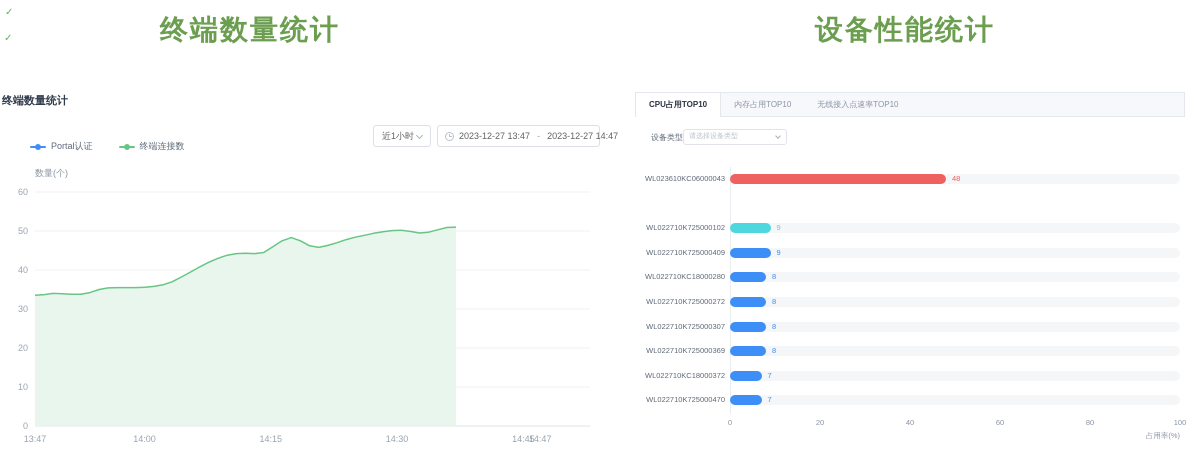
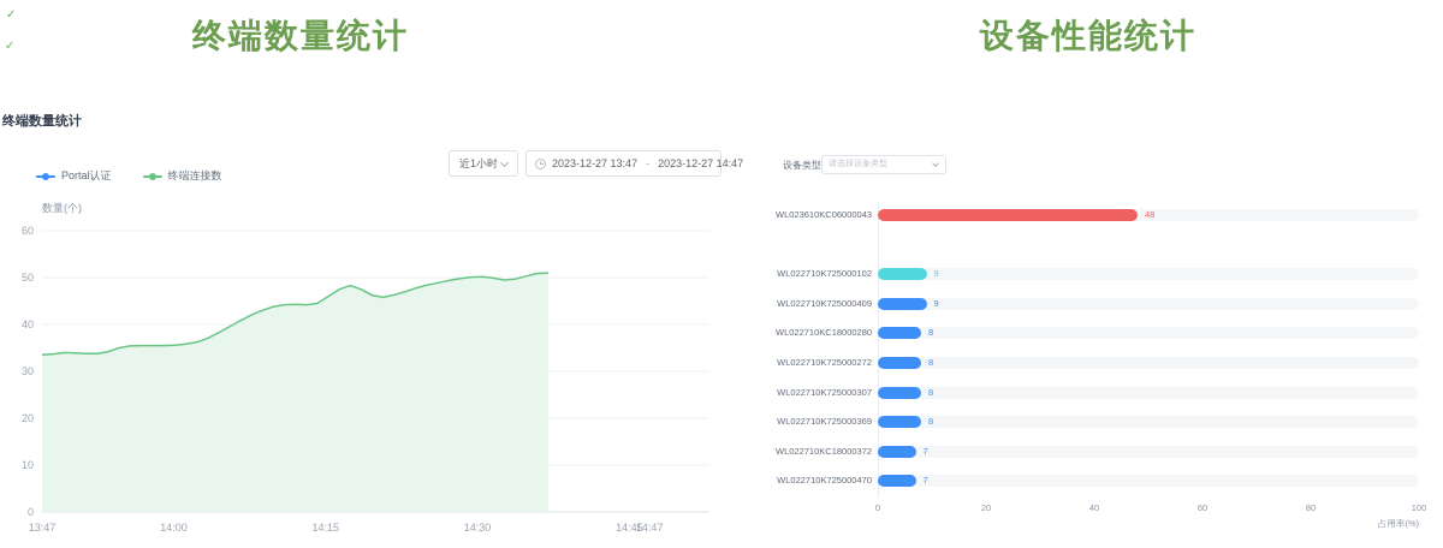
  ✓
  ✓
  终端数量统计
  终端数量统计
  近1小时
  2023-12-27 13:47
  -
  2023-12-27 14:47
  Portal认证
  终端连接数
  0
  10
  20
  30
  40
  50
  60
  数量(个)
  13:47
  14:00
  14:15
  14:30
  14:45
  14:47
  设备性能统计
- CPU占用TOP10
- 内存占用TOP10
- 无线接入点速率TOP10
  设备类型
  WL023610KC06000043
  48
  WL022710K725000102
  9
  WL022710K725000409
  9
  WL022710KC18000280
  8
  WL022710K725000272
  8
  WL022710K725000307
  8
  WL022710K725000369
  8
  WL022710KC18000372
  7
  WL022710K725000470
  7
  0
  20
  40
  60
  80
  100
  占用率(%)
